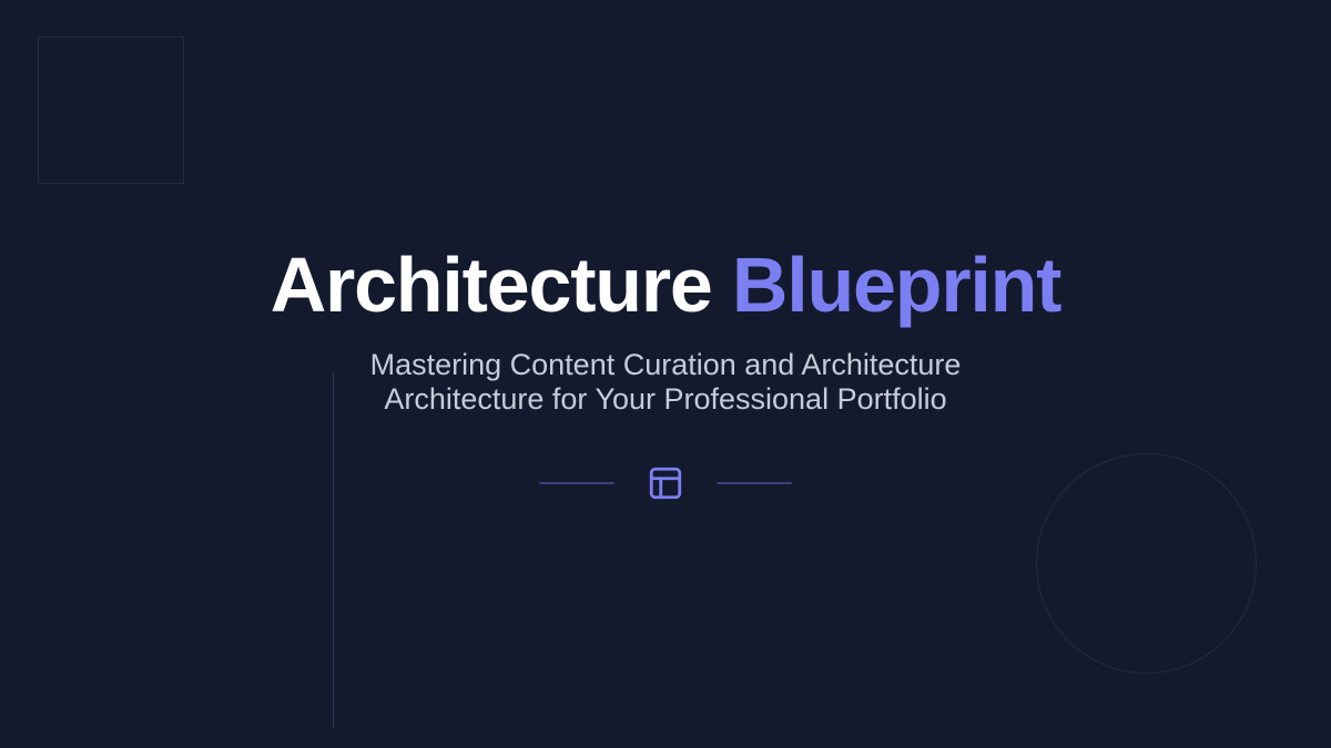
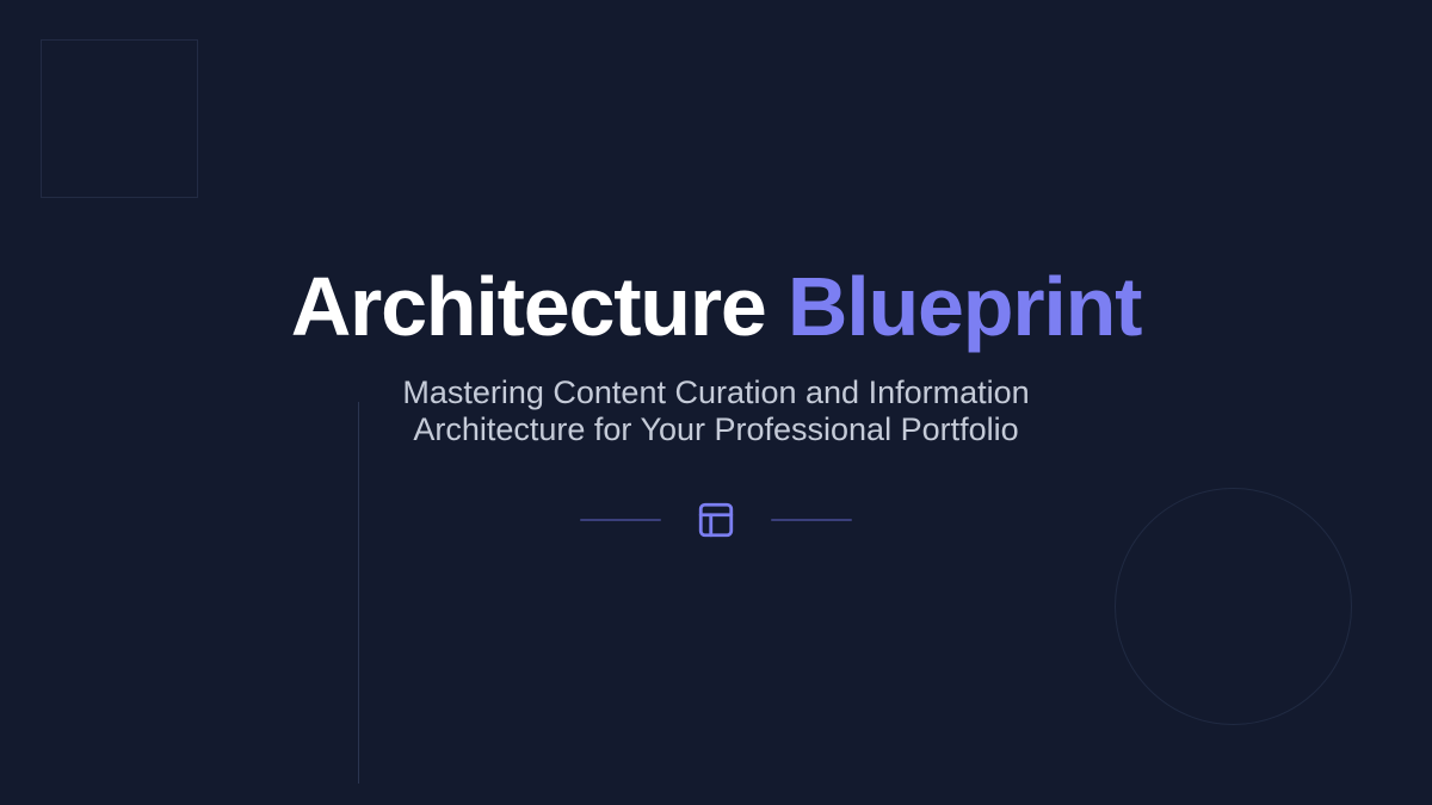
  Architecture Blueprint
- Mastering Content Curation and Architecture Architecture for Your Professional Portfolio
+ Mastering Content Curation and Information Architecture for Your Professional Portfolio
